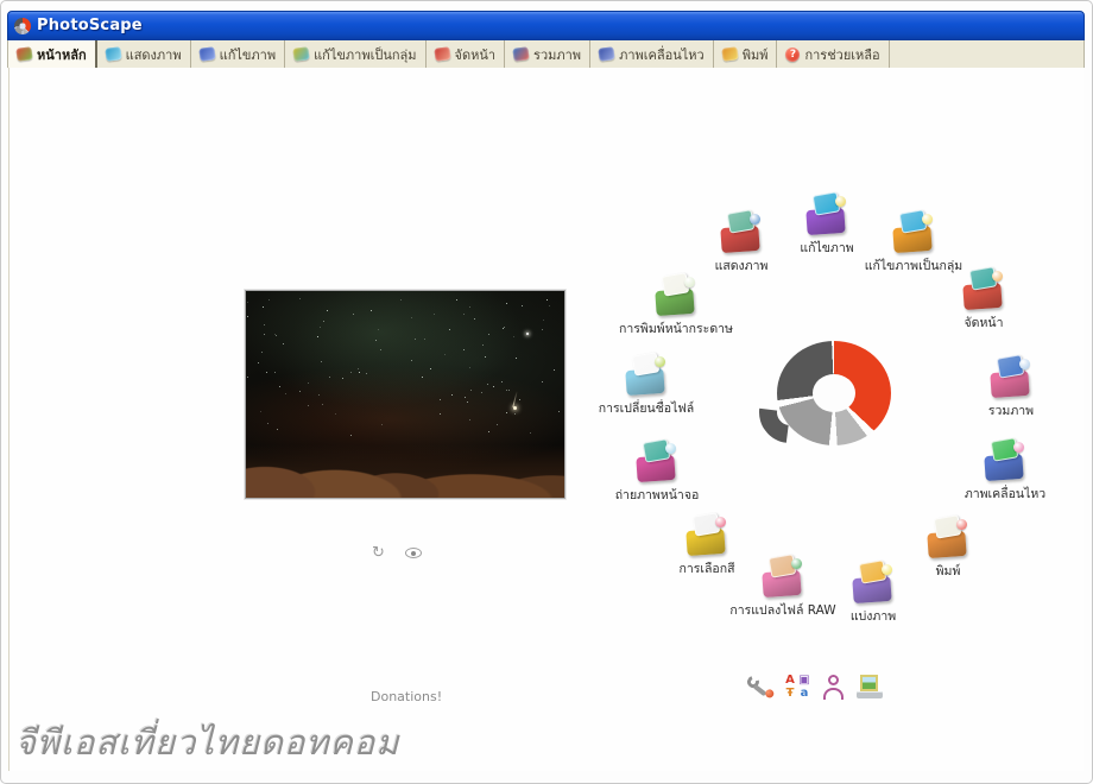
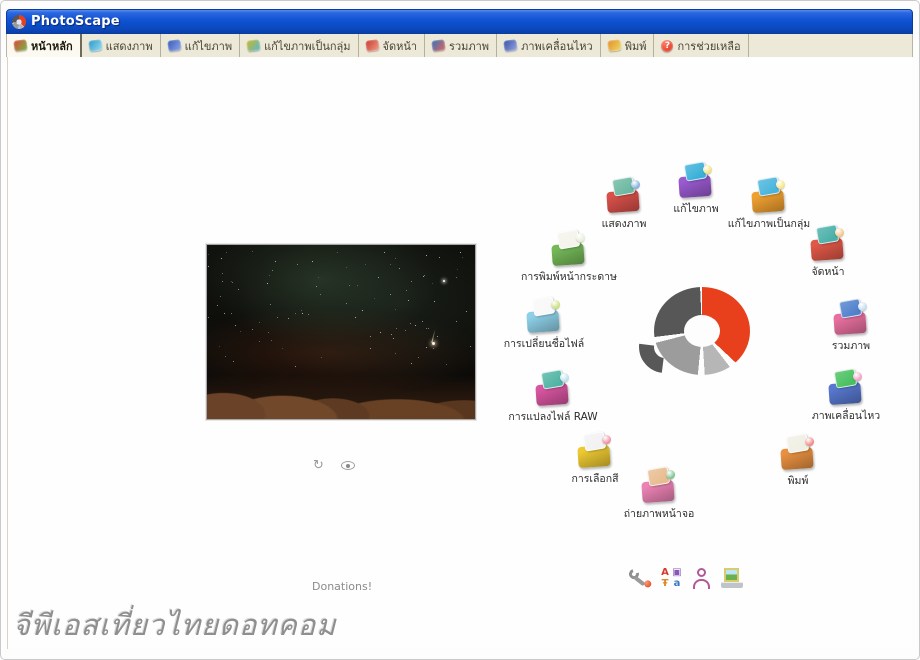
  PhotoScape
  หน้าหลัก
  แสดงภาพ
  แก้ไขภาพ
  แก้ไขภาพเป็นกลุ่ม
  จัดหน้า
  รวมภาพ
  ภาพเคลื่อนไหว
  พิมพ์
  ?
  การช่วยเหลือ
  ↻
  แสดงภาพ
  แก้ไขภาพ
  แก้ไขภาพเป็นกลุ่ม
  จัดหน้า
  รวมภาพ
  ภาพเคลื่อนไหว
  พิมพ์
- แบ่งภาพ
- การแปลงไฟล์ RAW
+ ถ่ายภาพหน้าจอ
  การเลือกสี
- ถ่ายภาพหน้าจอ
+ การแปลงไฟล์ RAW
  การเปลี่ยนชื่อไฟล์
  การพิมพ์หน้ากระดาษ
  Donations!
  A
  ▣
  Ŧ
  a
  จีพีเอสเที่ยวไทยดอทคอม
